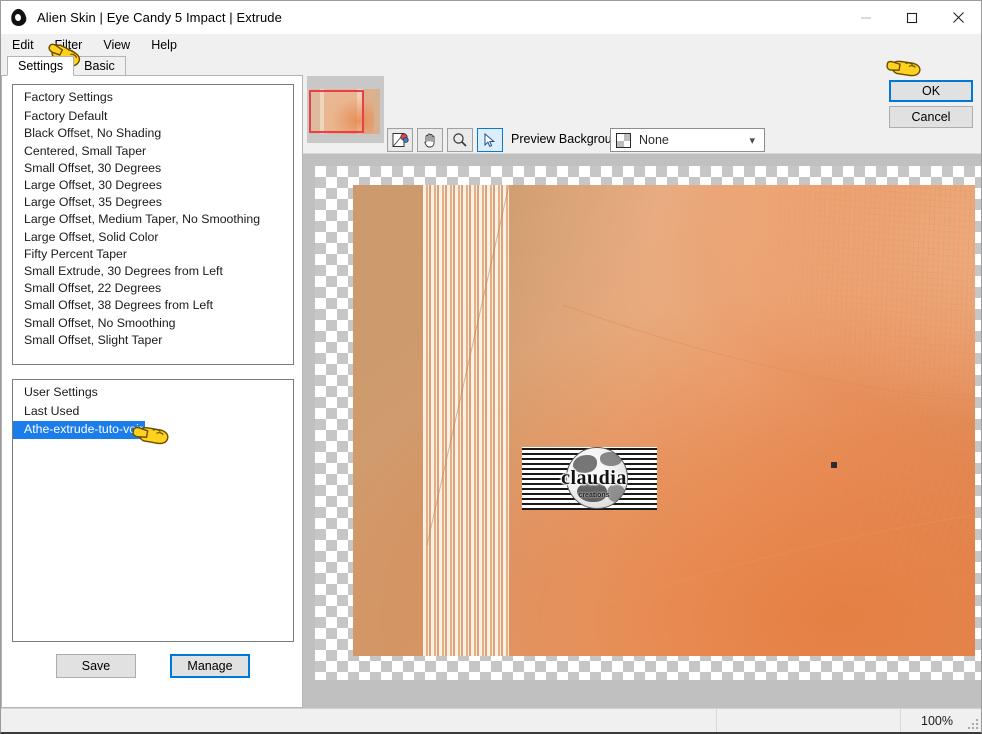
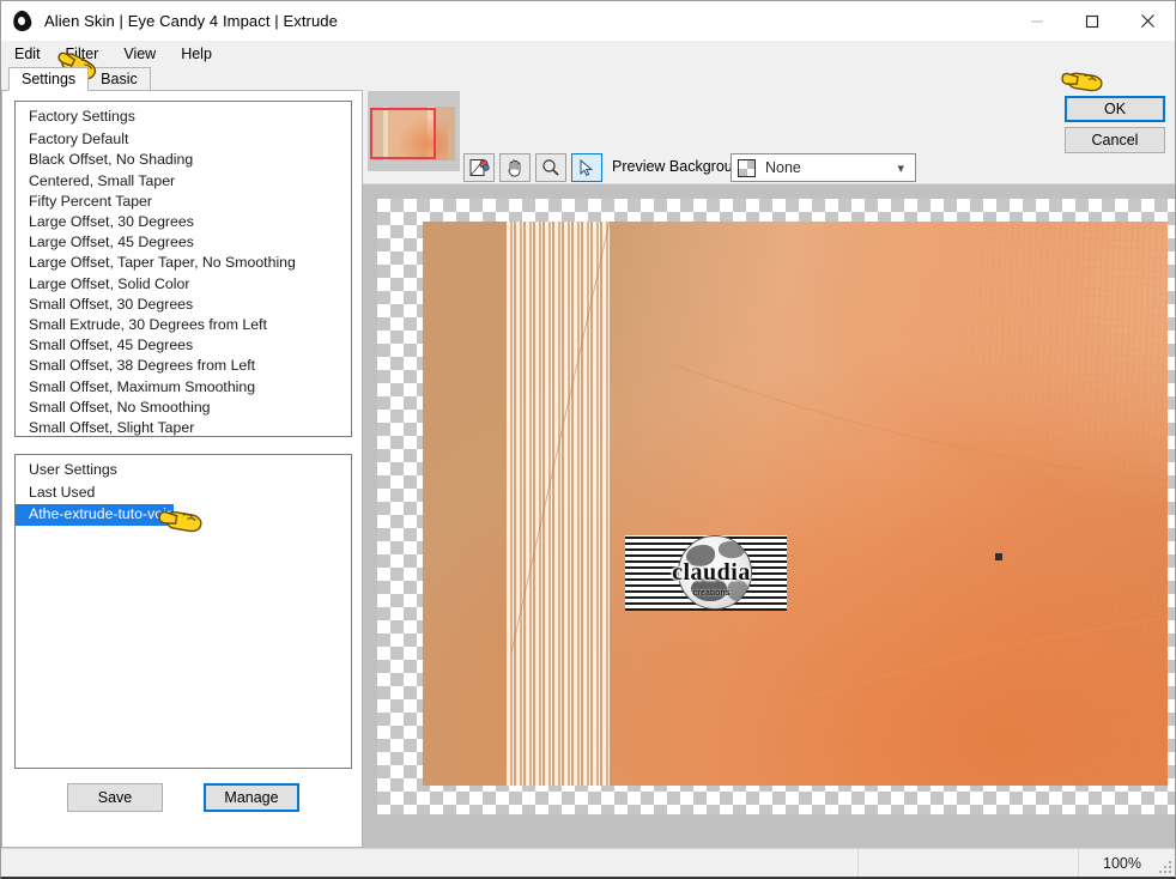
- Alien Skin | Eye Candy 5 Impact | Extrude
+ Alien Skin | Eye Candy 4 Impact | Extrude
  Edit
  ilter
  View
  Help
  Settings
  Basic
  Factory Settings
  Factory Default
  Black Offset, No Shading
  Centered, Small Taper
- Small Offset, 30 Degrees
+ Fifty Percent Taper
  Large Offset, 30 Degrees
- Large Offset, 35 Degrees
+ Large Offset, 45 Degrees
- Large Offset, Medium Taper, No Smoothing
+ Large Offset, Taper Taper, No Smoothing
  Large Offset, Solid Color
- Fifty Percent Taper
+ Small Offset, 30 Degrees
  Small Extrude, 30 Degrees from Left
- Small Offset, 22 Degrees
+ Small Offset, 45 Degrees
  Small Offset, 38 Degrees from Left
+ Small Offset, Maximum Smoothing
  Small Offset, No Smoothing
  Small Offset, Slight Taper
  User Settings
  Last Used
  Athe-extrude-tuto-vo
  Save
  Manage
  Preview Backgrou
  None
  ▾
  OK
  Cancel
  claudia
  100%
